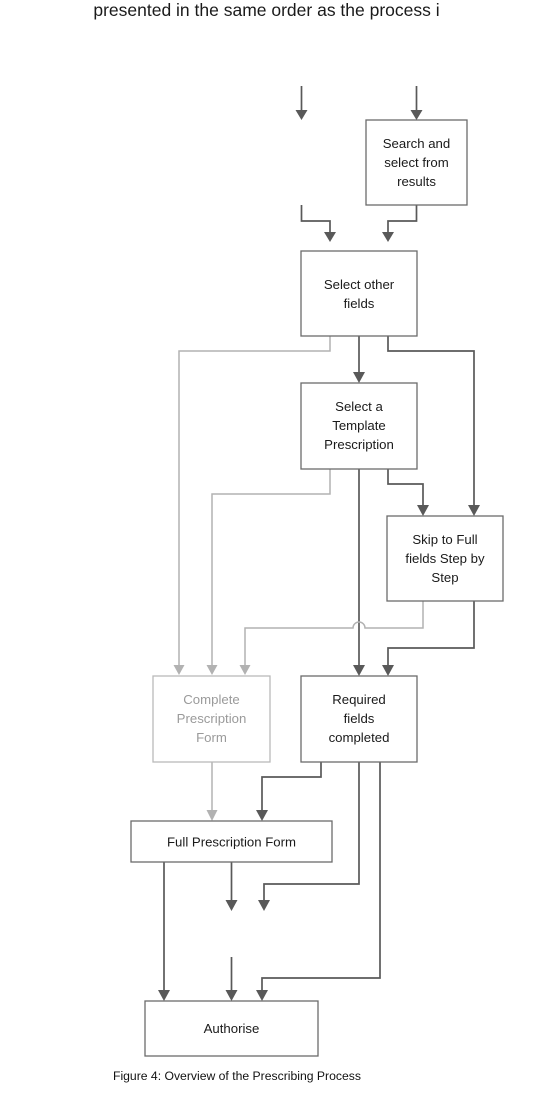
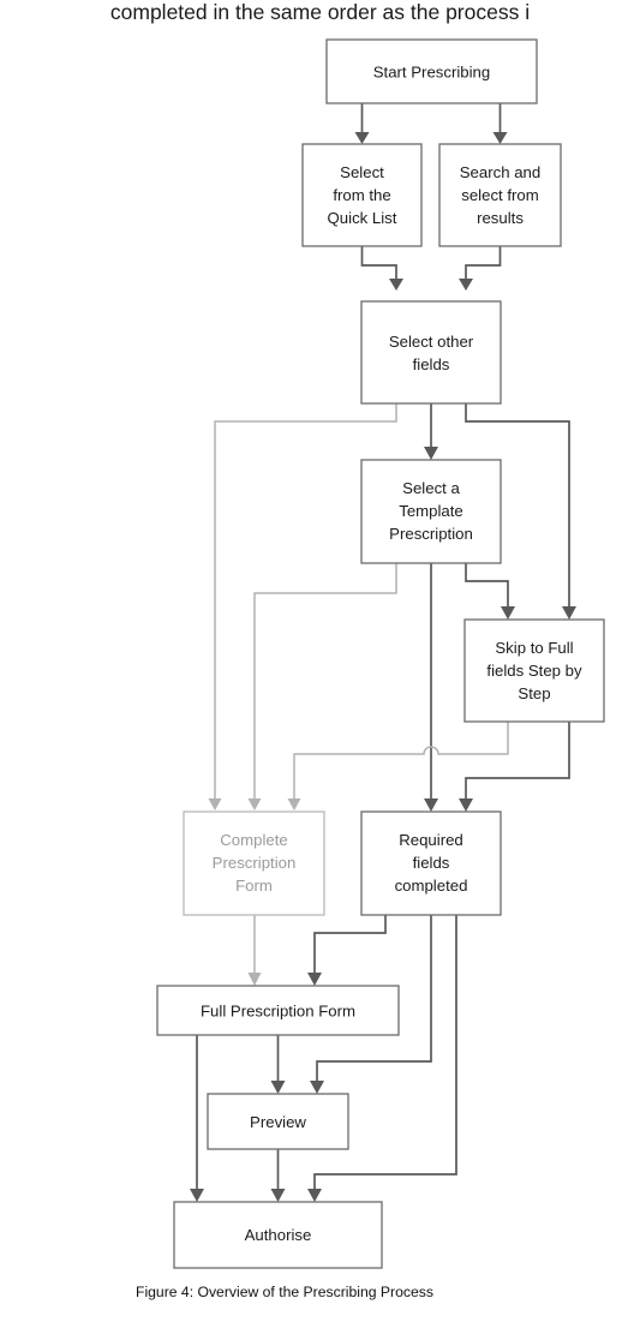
- presented in the same order as the process i
+ completed in the same order as the process i
+ Start Prescribing
+ Select
+ from the
+ Quick List
  Search and
  select from
  results
  Select other
  fields
  Select a
  Template
  Prescription
  Skip to Full
  fields Step by
  Step
  Complete
  Prescription
  Form
  Required
  fields
  completed
  Full Prescription Form
+ Preview
  Authorise
  Figure 4: Overview of the Prescribing Process
